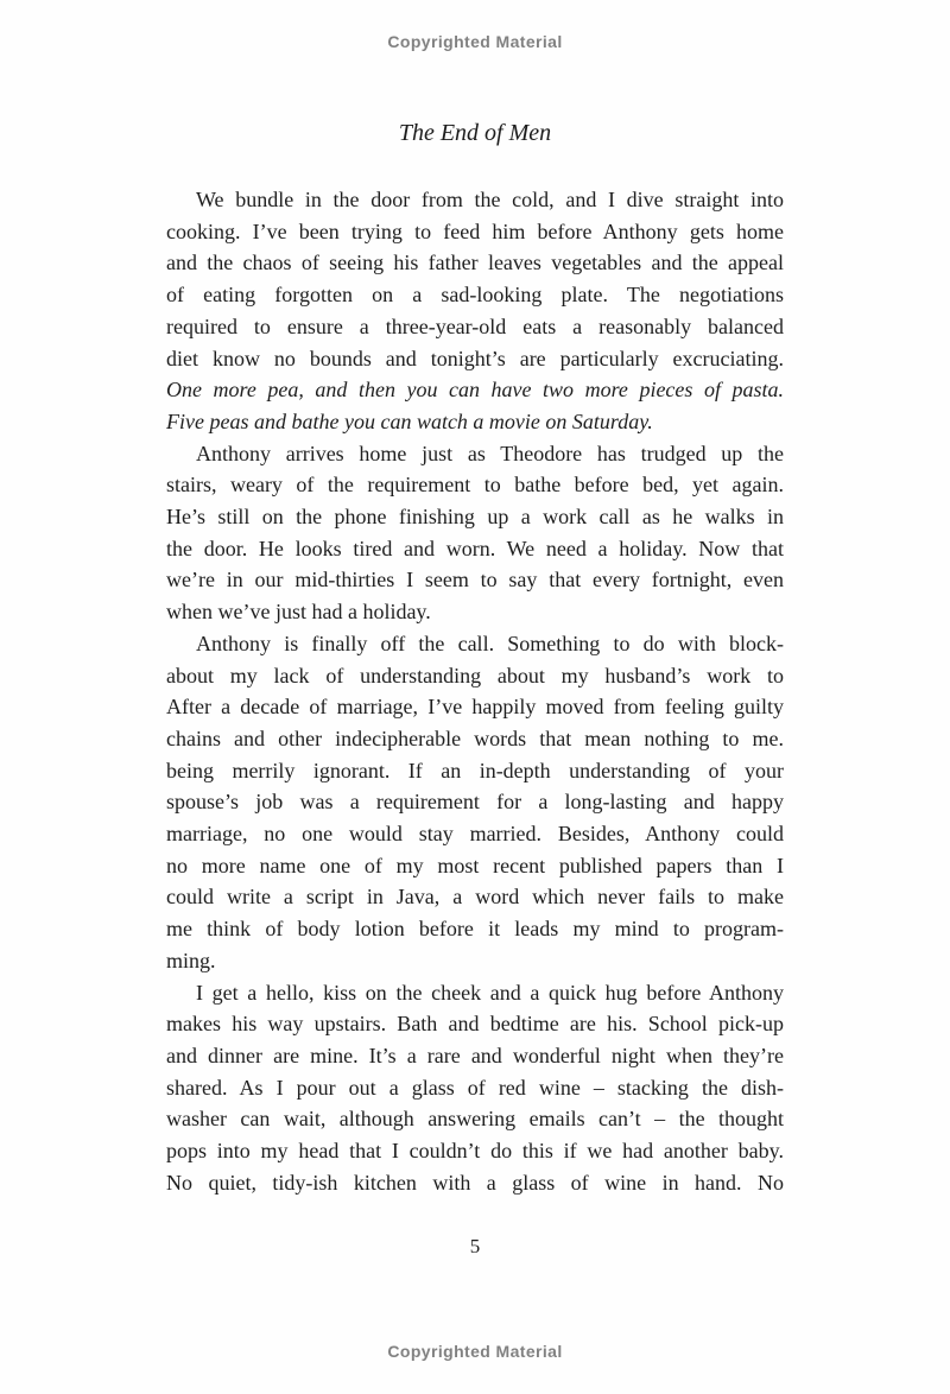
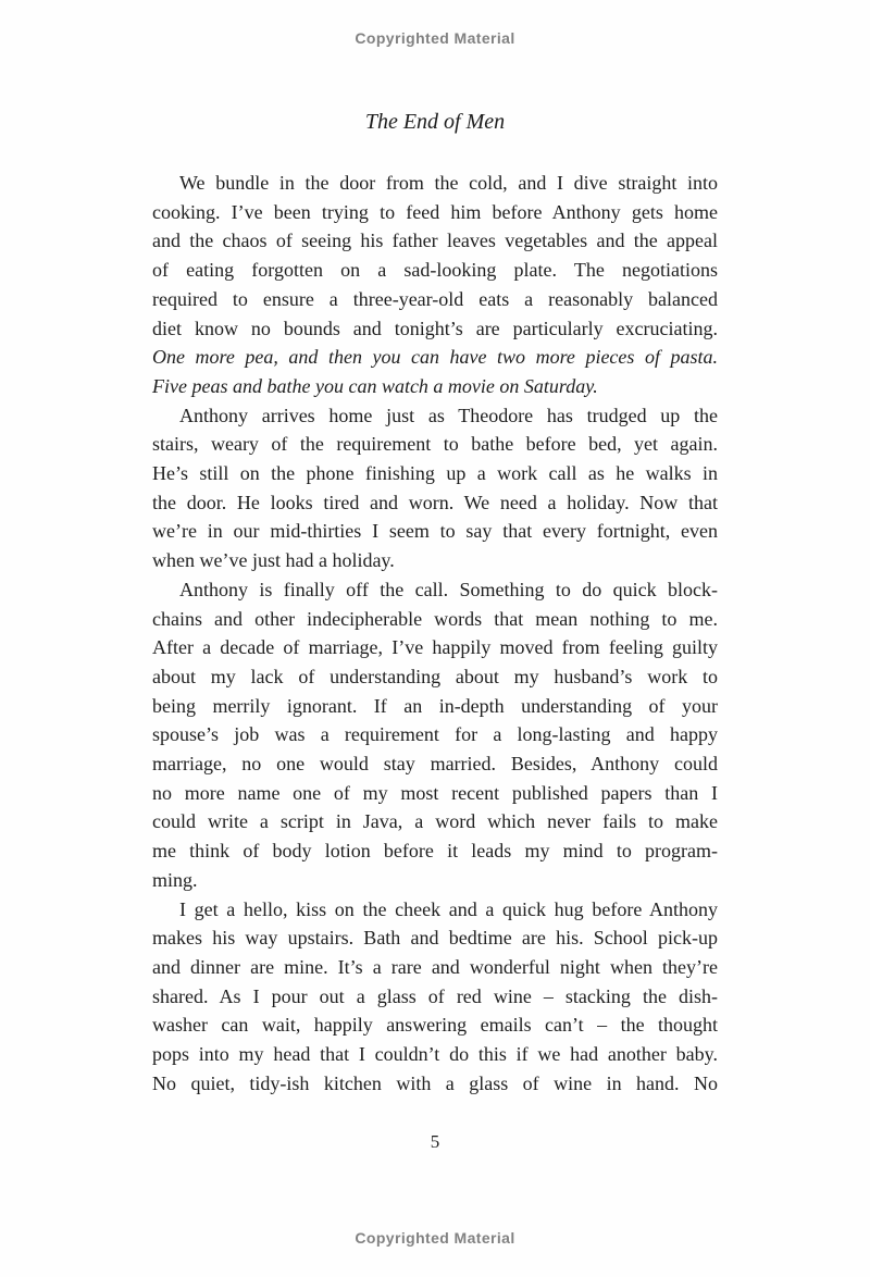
  Copyrighted Material
  The End of Men
  We bundle in the door from the cold, and I dive straight into
  cooking. I’ve been trying to feed him before Anthony gets home
  and the chaos of seeing his father leaves vegetables and the appeal
  of eating forgotten on a sad-looking plate. The negotiations
  required to ensure a three-year-old eats a reasonably balanced
  diet know no bounds and tonight’s are particularly excruciating.
  One more pea, and then you can have two more pieces of pasta.
  Five peas and bathe you can watch a movie on Saturday.
  Anthony arrives home just as Theodore has trudged up the
  stairs, weary of the requirement to bathe before bed, yet again.
  He’s still on the phone finishing up a work call as he walks in
  the door. He looks tired and worn. We need a holiday. Now that
  we’re in our mid-thirties I seem to say that every fortnight, even
  when we’ve just had a holiday.
- Anthony is finally off the call. Something to do with block-
+ Anthony is finally off the call. Something to do quick block-
- about my lack of understanding about my husband’s work to
+ chains and other indecipherable words that mean nothing to me.
  After a decade of marriage, I’ve happily moved from feeling guilty
- chains and other indecipherable words that mean nothing to me.
+ about my lack of understanding about my husband’s work to
  being merrily ignorant. If an in-depth understanding of your
  spouse’s job was a requirement for a long-lasting and happy
  marriage, no one would stay married. Besides, Anthony could
  no more name one of my most recent published papers than I
  could write a script in Java, a word which never fails to make
  me think of body lotion before it leads my mind to program-
  ming.
  I get a hello, kiss on the cheek and a quick hug before Anthony
  makes his way upstairs. Bath and bedtime are his. School pick-up
  and dinner are mine. It’s a rare and wonderful night when they’re
  shared. As I pour out a glass of red wine – stacking the dish-
- washer can wait, although answering emails can’t – the thought
+ washer can wait, happily answering emails can’t – the thought
  pops into my head that I couldn’t do this if we had another baby.
  No quiet, tidy-ish kitchen with a glass of wine in hand. No
  5
  Copyrighted Material
